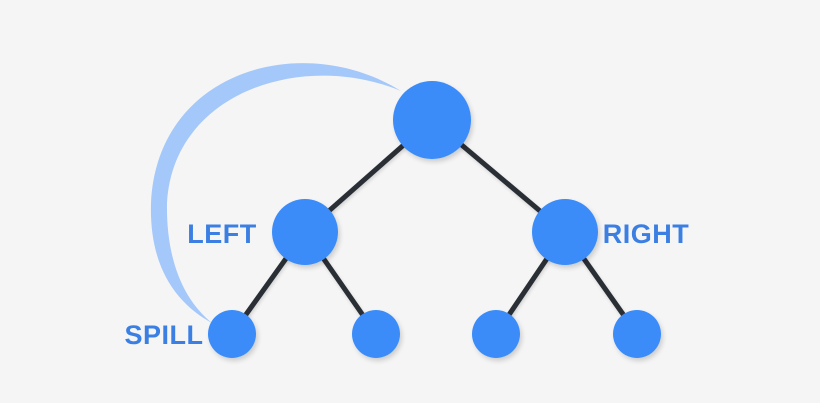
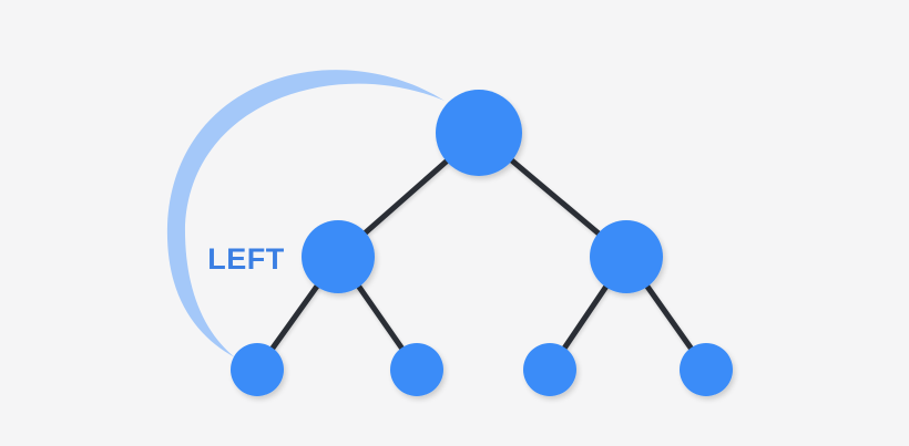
  LEFT
- RIGHT
- SPILL
